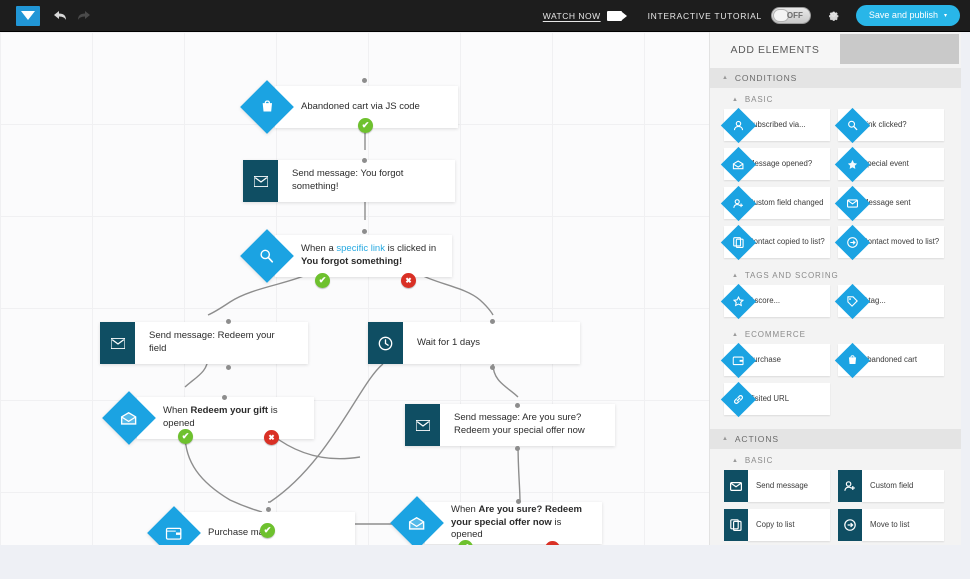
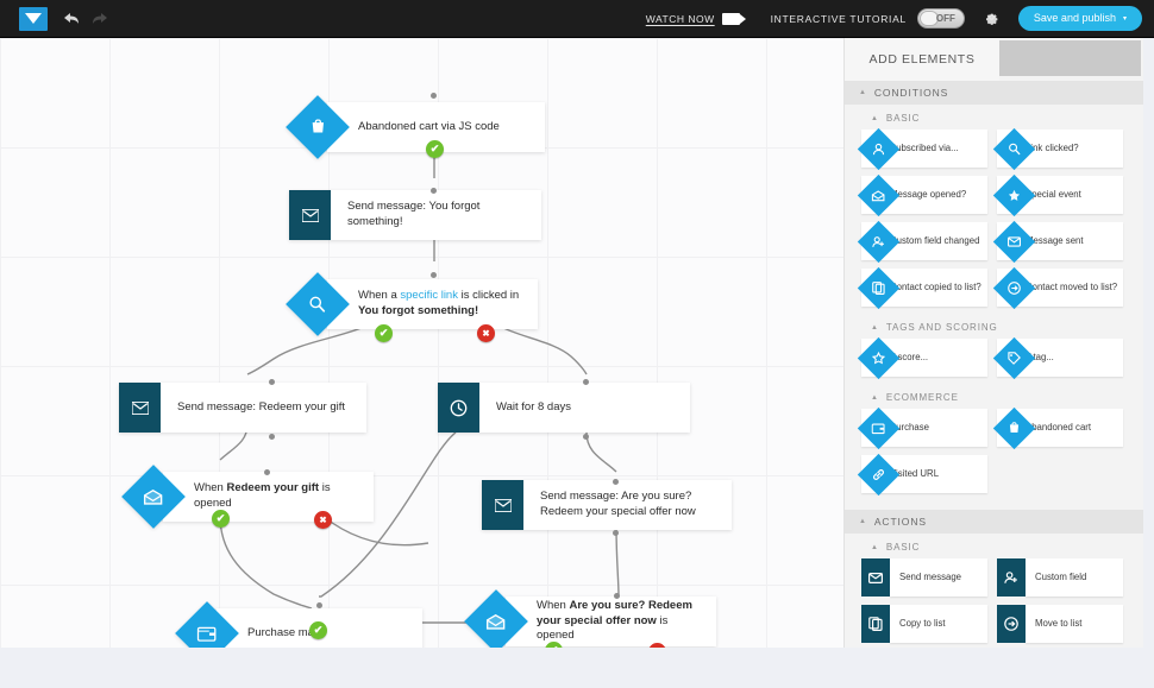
  WATCH NOW
  INTERACTIVE TUTORIAL
  OFF
  Save and publish
  Abandoned cart via JS code
  Send message: You forgot something!
  When a specific link is clicked in You forgot something!
- Send message: Redeem your field
+ Send message: Redeem your gift
- Wait for 1 days
+ Wait for 8 days
  When Redeem your gift is opened
  Send message: Are you sure? Redeem your special offer now
  Purchase m
  When Are you sure? Redeem your special offer now is opened
  ADD ELEMENTS
  CONDITIONS
  BASIC
  bscribed via...
  k clicked?
  essage opened?
  ecial event
  stom field changed
  essage sent
  ntact copied to list?
  ntact moved to list?
  TAGS AND SCORING
  score...
  ECOMMERCE
  rchase
  andoned cart
  sited URL
  ACTIONS
  BASIC
  Send message
  Custom field
  Copy to list
  Move to list
